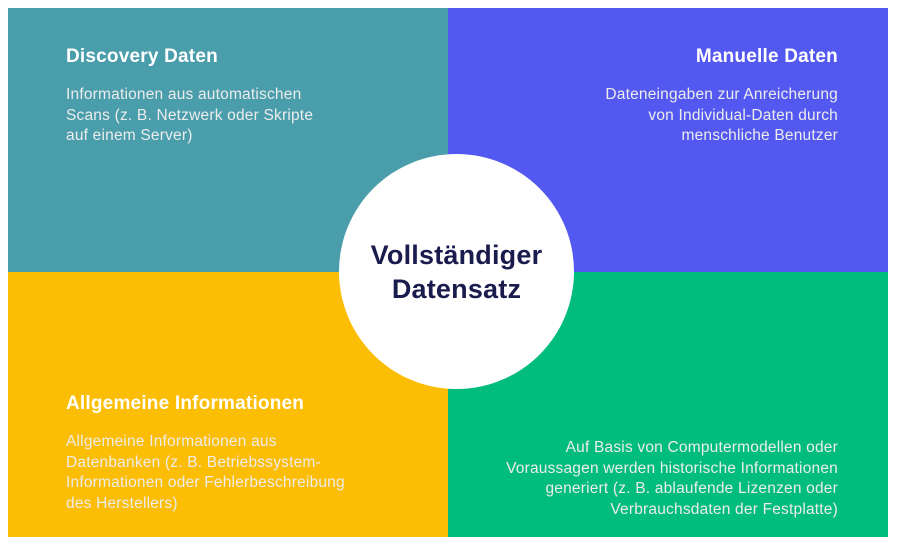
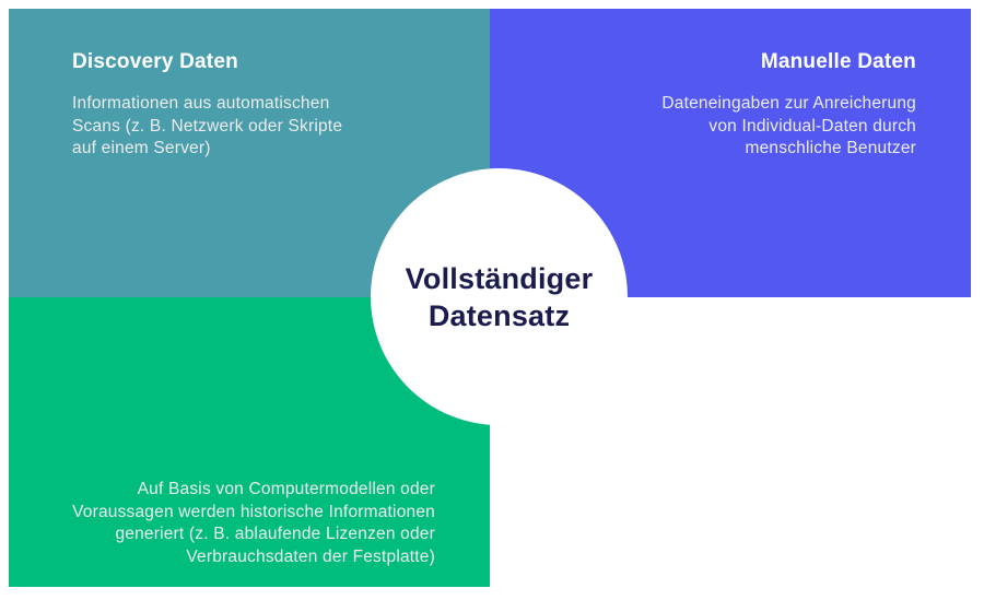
  Discovery Daten
  Informationen aus automatischen
  Scans (z. B. Netzwerk oder Skripte
  auf einem Server)
  Manuelle Daten
  Dateneingaben zur Anreicherung
  von Individual-Daten durch
  menschliche Benutzer
- Allgemeine Informationen
- Allgemeine Informationen aus
- Datenbanken (z. B. Betriebssystem-
- Informationen oder Fehlerbeschreibung
- des Herstellers)
  Auf Basis von Computermodellen oder
  Voraussagen werden historische Informationen
  generiert (z. B. ablaufende Lizenzen oder
  Verbrauchsdaten der Festplatte)
  Vollständiger
  Datensatz
